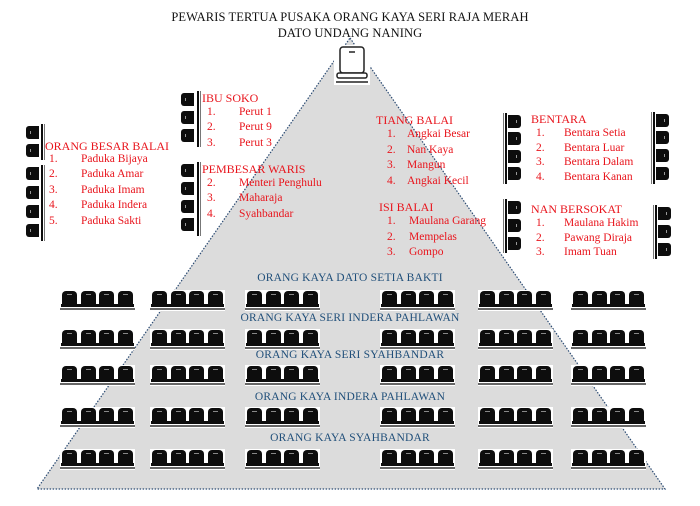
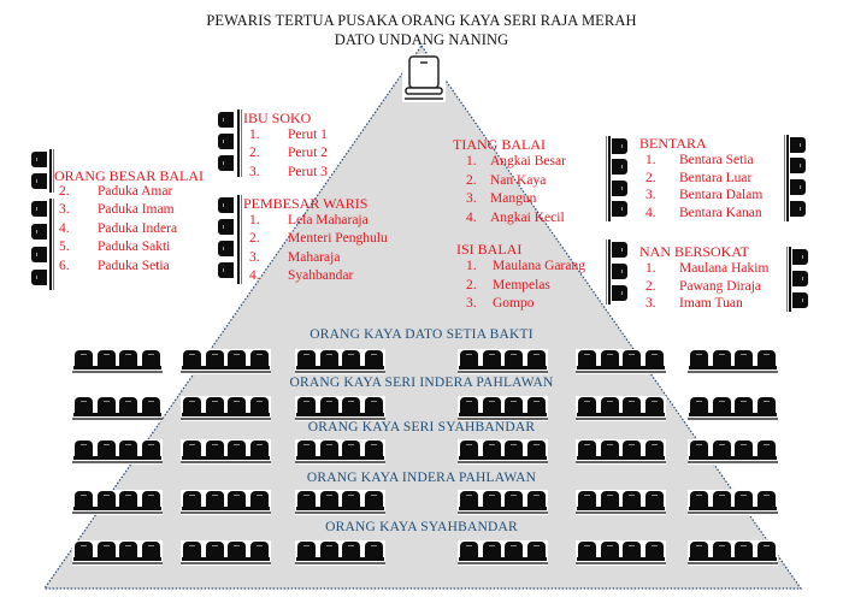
  PEWARIS TERTUA PUSAKA ORANG KAYA SERI RAJA MERAH
  DATO UNDANG NANING
  ORANG BESAR BALAI
- 1. Paduka Bijaya
  2. Paduka Amar
  3. Paduka Imam
  4. Paduka Indera
  5. Paduka Sakti
+ 6. Paduka Setia
  IBU SOKO
  1. Perut 1
- 2. Perut 9
+ 2. Perut 2
  3. Perut 3
  PEMBESAR WARIS
+ 1. Lela Maharaja
  2. Menteri Penghulu
  3. Maharaja
  4. Syahbandar
  TIANG BALAI
  1. Angkai Besar
  2. Nan Kaya
  3. Mangun
  4. Angkai Kecil
  ISI BALAI
  1. Maulana Garang
  2. Mempelas
  3. Gompo
  BENTARA
  1. Bentara Setia
  2. Bentara Luar
  3. Bentara Dalam
  4. Bentara Kanan
  NAN BERSOKAT
  1. Maulana Hakim
  2. Pawang Diraja
  3. Imam Tuan
  ORANG KAYA DATO SETIA BAKTI
  ORANG KAYA SERI INDERA PAHLAWAN
  ORANG KAYA SERI SYAHBANDAR
  ORANG KAYA INDERA PAHLAWAN
  ORANG KAYA SYAHBANDAR
